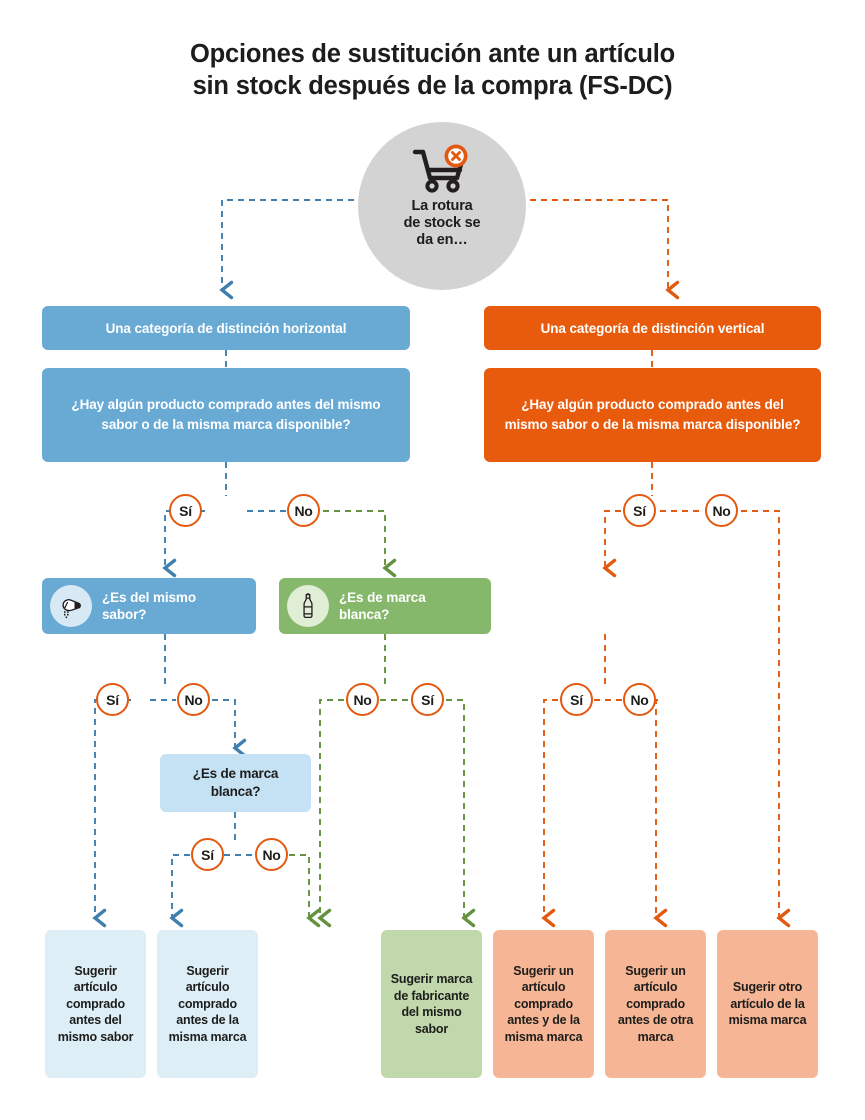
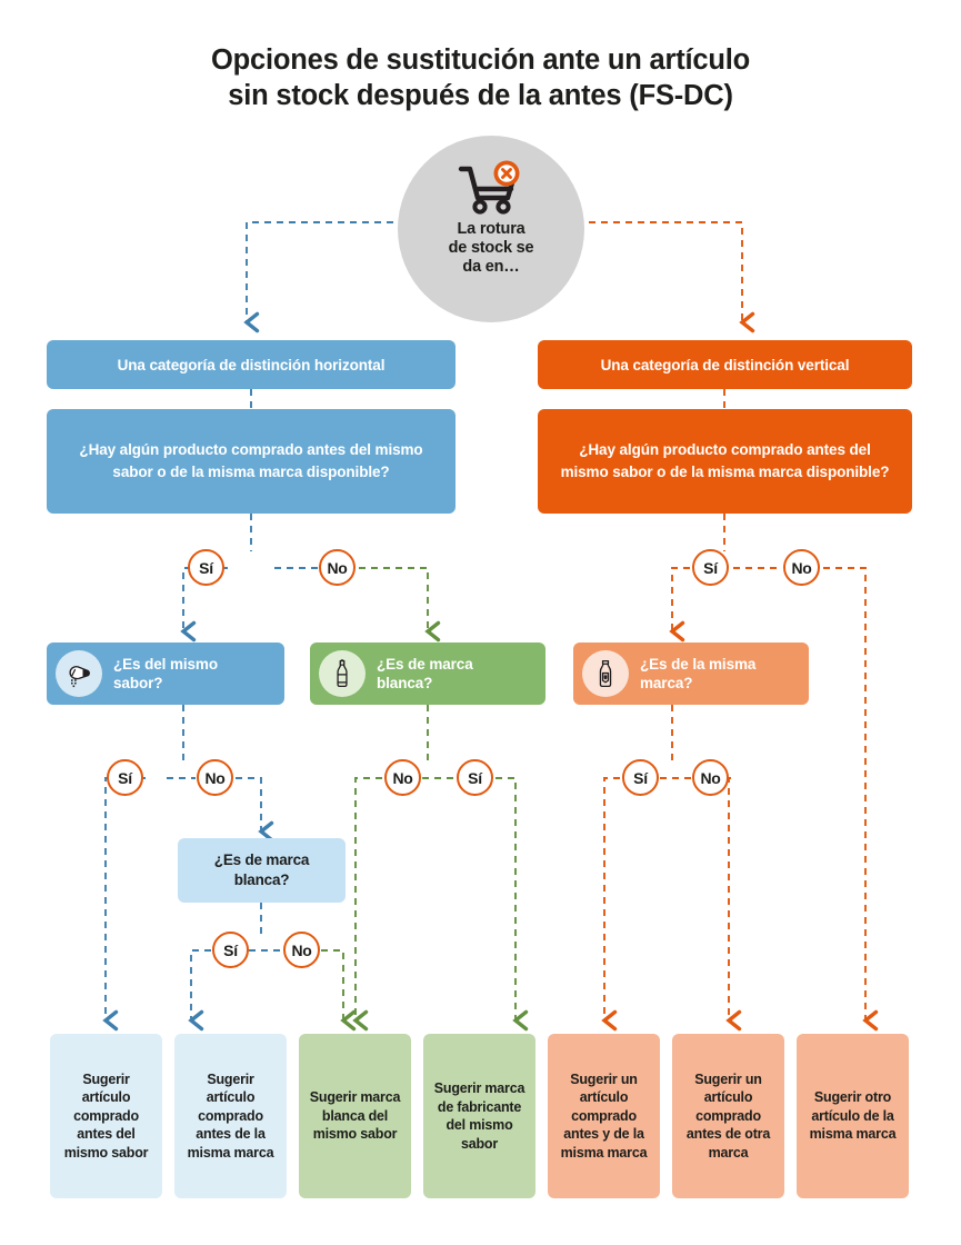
  Opciones de sustitución ante un artículo
- sin stock después de la compra (FS-DC)
+ sin stock después de la antes (FS-DC)
  La rotura
  de stock se
  da en…
  Una categoría de distinción horizontal
  ¿Hay algún producto comprado antes del mismo sabor o de la misma marca disponible?
  Una categoría de distinción vertical
  ¿Hay algún producto comprado antes del mismo sabor o de la misma marca disponible?
  Sí
  No
  Sí
  No
  ¿Es del mismo
  sabor?
  ¿Es de marca
  blanca?
+ ¿Es de la misma
+ marca?
  Sí
  No
  No
  Sí
  Sí
  No
  ¿Es de marca
  blanca?
  Sí
  No
  Sugerir artículo comprado antes del mismo sabor
  Sugerir artículo comprado antes de la misma marca
+ Sugerir marca blanca del mismo sabor
  Sugerir marca de fabricante del mismo sabor
  Sugerir un artículo comprado antes y de la misma marca
  Sugerir un artículo comprado antes de otra marca
  Sugerir otro artículo de la misma marca
